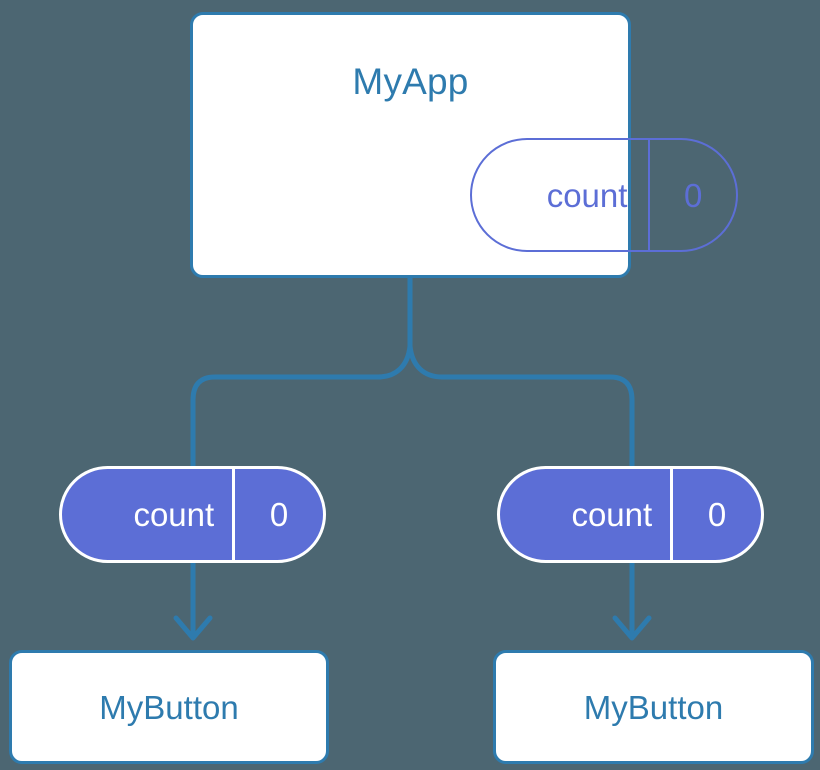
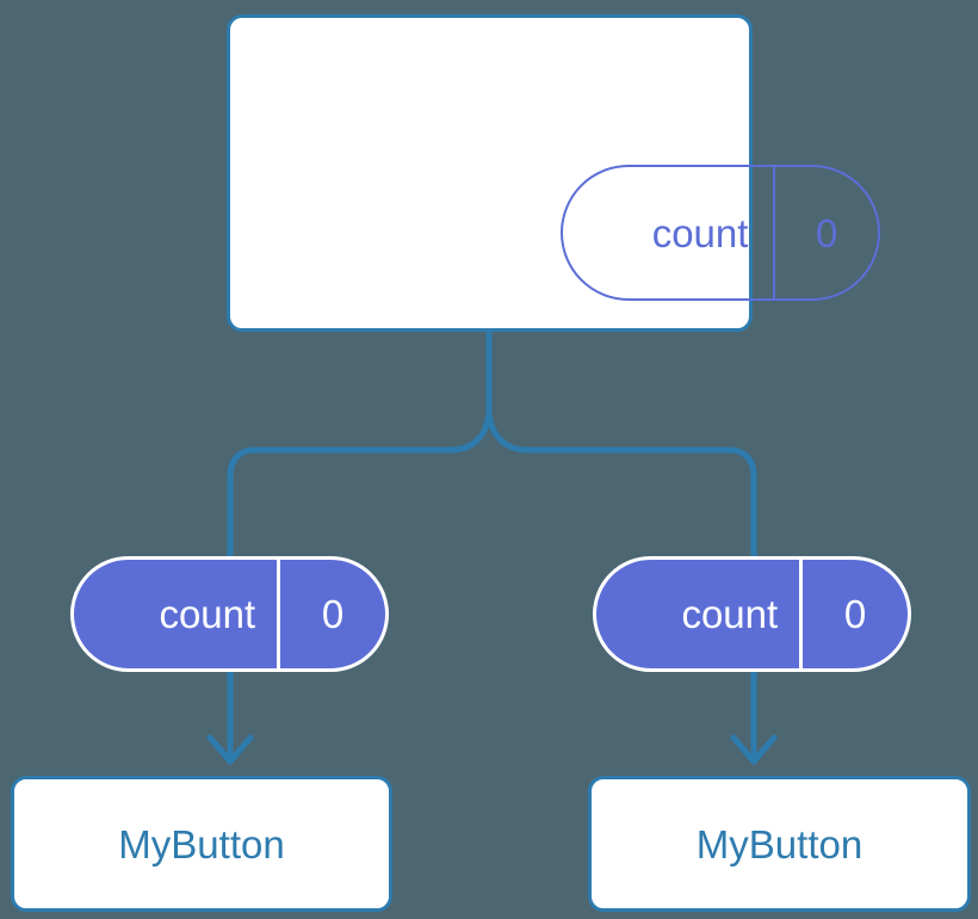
- MyApp
  count
  0
  count
  0
  count
  0
  MyButton
  MyButton
